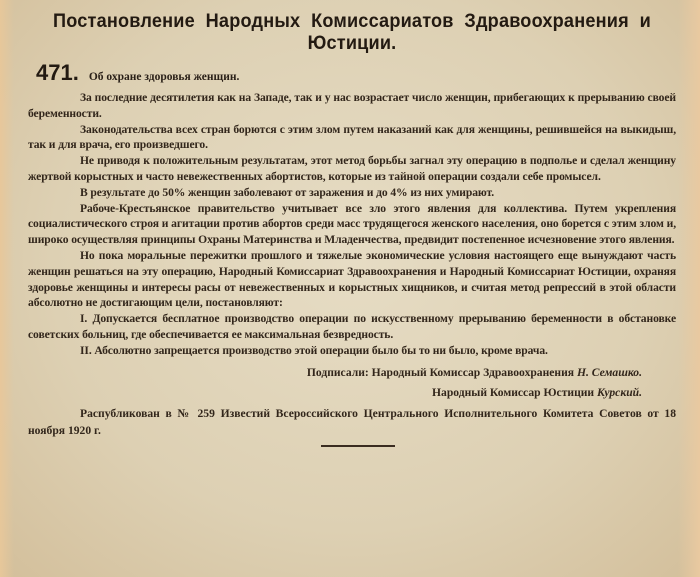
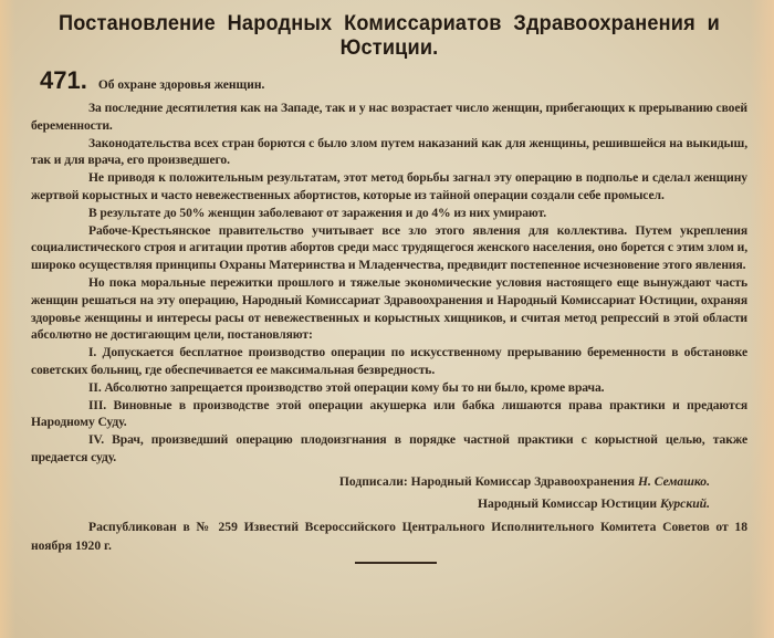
  Постановление Народных Комиссариатов Здравоохранения и
  Юстиции.
  471.
  Об охране здоровья женщин.
  За последние десятилетия как на Западе, так и у нас возрастает число женщин, прибегающих к прерыванию своей беременности.
- Законодательства всех стран борются с этим злом путем наказаний как для женщины, решившейся на выкидыш, так и для врача, его произведшего.
+ Законодательства всех стран борются с было злом путем наказаний как для женщины, решившейся на выкидыш, так и для врача, его произведшего.
  Не приводя к положительным результатам, этот метод борьбы загнал эту операцию в подполье и сделал женщину жертвой корыстных и часто невежественных абортистов, которые из тайной операции создали себе промысел.
  В результате до 50% женщин заболевают от заражения и до 4% из них умирают.
  Рабоче-Крестьянское правительство учитывает все зло этого явления для коллектива. Путем укрепления социалистического строя и агитации против абортов среди масс трудящегося женского населения, оно борется с этим злом и, широко осуществляя принципы Охраны Материнства и Младенчества, предвидит постепенное исчезновение этого явления.
  Но пока моральные пережитки прошлого и тяжелые экономические условия настоящего еще вынуждают часть женщин решаться на эту операцию, Народный Комиссариат Здравоохранения и Народный Комиссариат Юстиции, охраняя здоровье женщины и интересы расы от невежественных и корыстных хищников, и считая метод репрессий в этой области абсолютно не достигающим цели, постановляют:
  I. Допускается бесплатное производство операции по искусственному прерыванию беременности в обстановке советских больниц, где обеспечивается ее максимальная безвредность.
- II. Абсолютно запрещается производство этой операции было бы то ни было, кроме врача.
+ II. Абсолютно запрещается производство этой операции кому бы то ни было, кроме врача.
+ III. Виновные в производстве этой операции акушерка или бабка лишаются права практики и предаются Народному Суду.
+ IV. Врач, произведший операцию плодоизгнания в порядке частной практики с корыстной целью, также предается суду.
  Подписали: Народный Комиссар Здравоохранения Н. Семашко.
  Народный Комиссар Юстиции Курский.
  Распубликован в № 259 Известий Всероссийского Центрального Исполнительного Комитета Советов от 18 ноября 1920 г.
